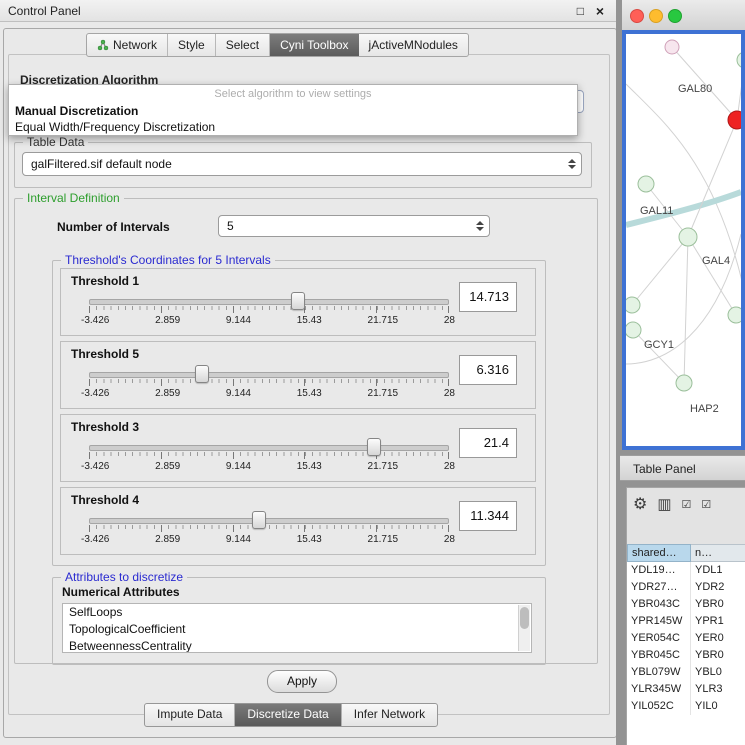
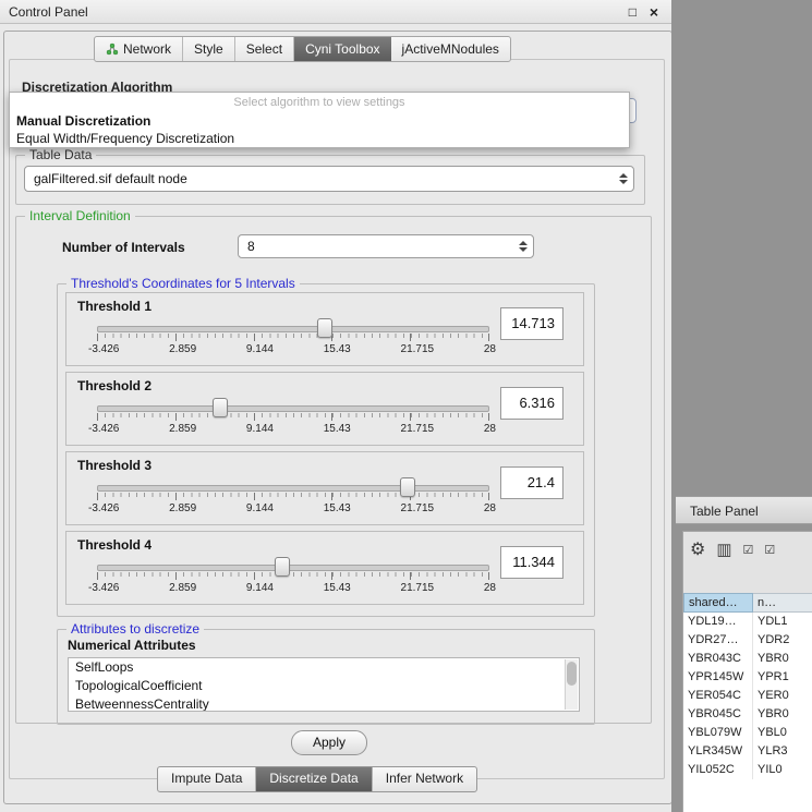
  Control Panel
  □
  ×
  Network
  Style
  Select
  Cyni Toolbox
  jActiveMNodules
  Discretization Algorithm
  Select algorithm to view settings
  Manual Discretization
  Equal Width/Frequency Discretization
  Table Data
  galFiltered.sif default node
  Interval Definition
  Number of Intervals
- 5
+ 8
  Threshold's Coordinates for 5 Intervals
  Threshold 1
  -3.426
  2.859
  9.144
  15.43
  21.715
  28
  14.713
- Threshold 5
+ Threshold 2
  -3.426
  2.859
  9.144
  15.43
  21.715
  28
  6.316
  Threshold 3
  -3.426
  2.859
  9.144
  15.43
  21.715
  28
  21.4
  Threshold 4
  -3.426
  2.859
  9.144
  15.43
  21.715
  28
  11.344
  Attributes to discretize
  Numerical Attributes
  SelfLoops
  TopologicalCoefficient
  BetweennessCentrality
  Apply
  Impute Data
  Discretize Data
  Infer Network
- GAL80
- GAL11
- GAL4
- GCY1
- HAP2
  Table Panel
  ⚙
  ▥
  ☑
  ☑
  shared…
  n…
  YDL19…
  YDL1
  YDR27…
  YDR2
  YBR043C
  YBR0
  YPR145W
  YPR1
  YER054C
  YER0
  YBR045C
  YBR0
  YBL079W
  YBL0
  YLR345W
  YLR3
  YIL052C
  YIL0
